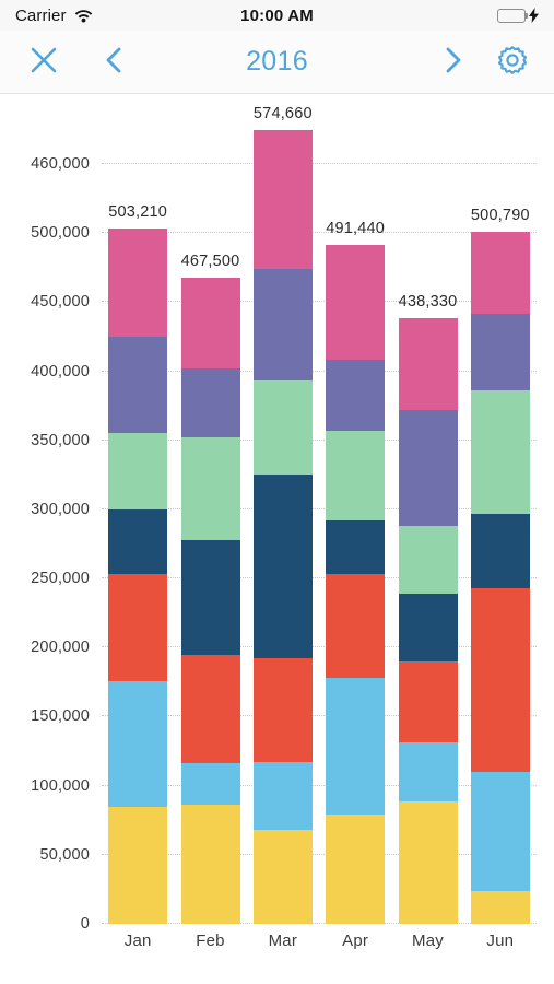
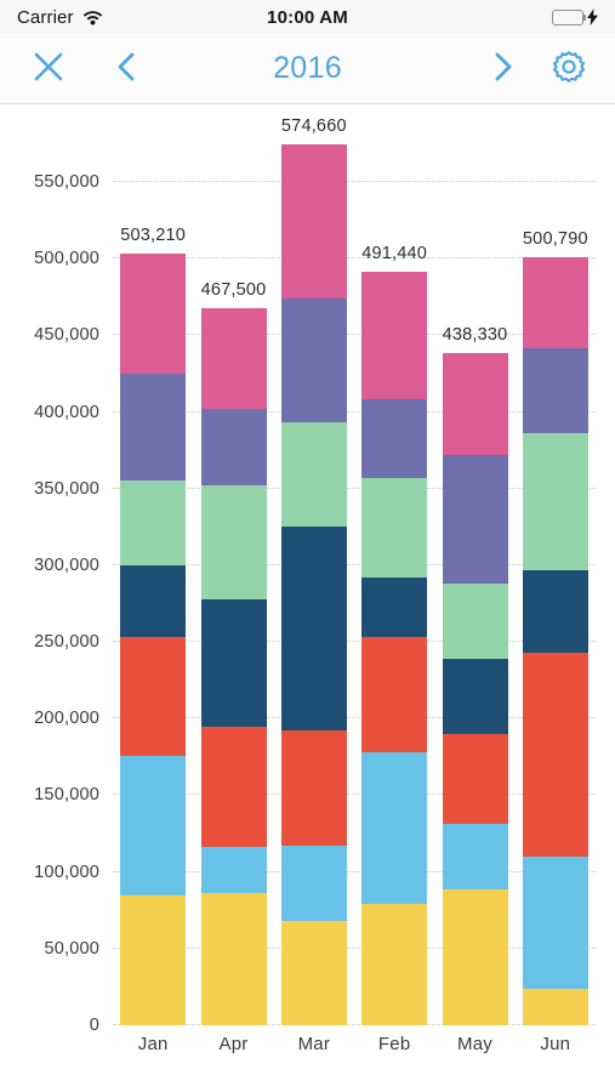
  Carrier
  10:00 AM
  2016
  0
  50,000
  100,000
  150,000
  200,000
  250,000
  300,000
  350,000
  400,000
  450,000
  500,000
- 460,000
+ 550,000
  503,210
  467,500
  574,660
  491,440
  438,330
  500,790
  Jan
- Feb
+ Apr
  Mar
- Apr
+ Feb
  May
  Jun
